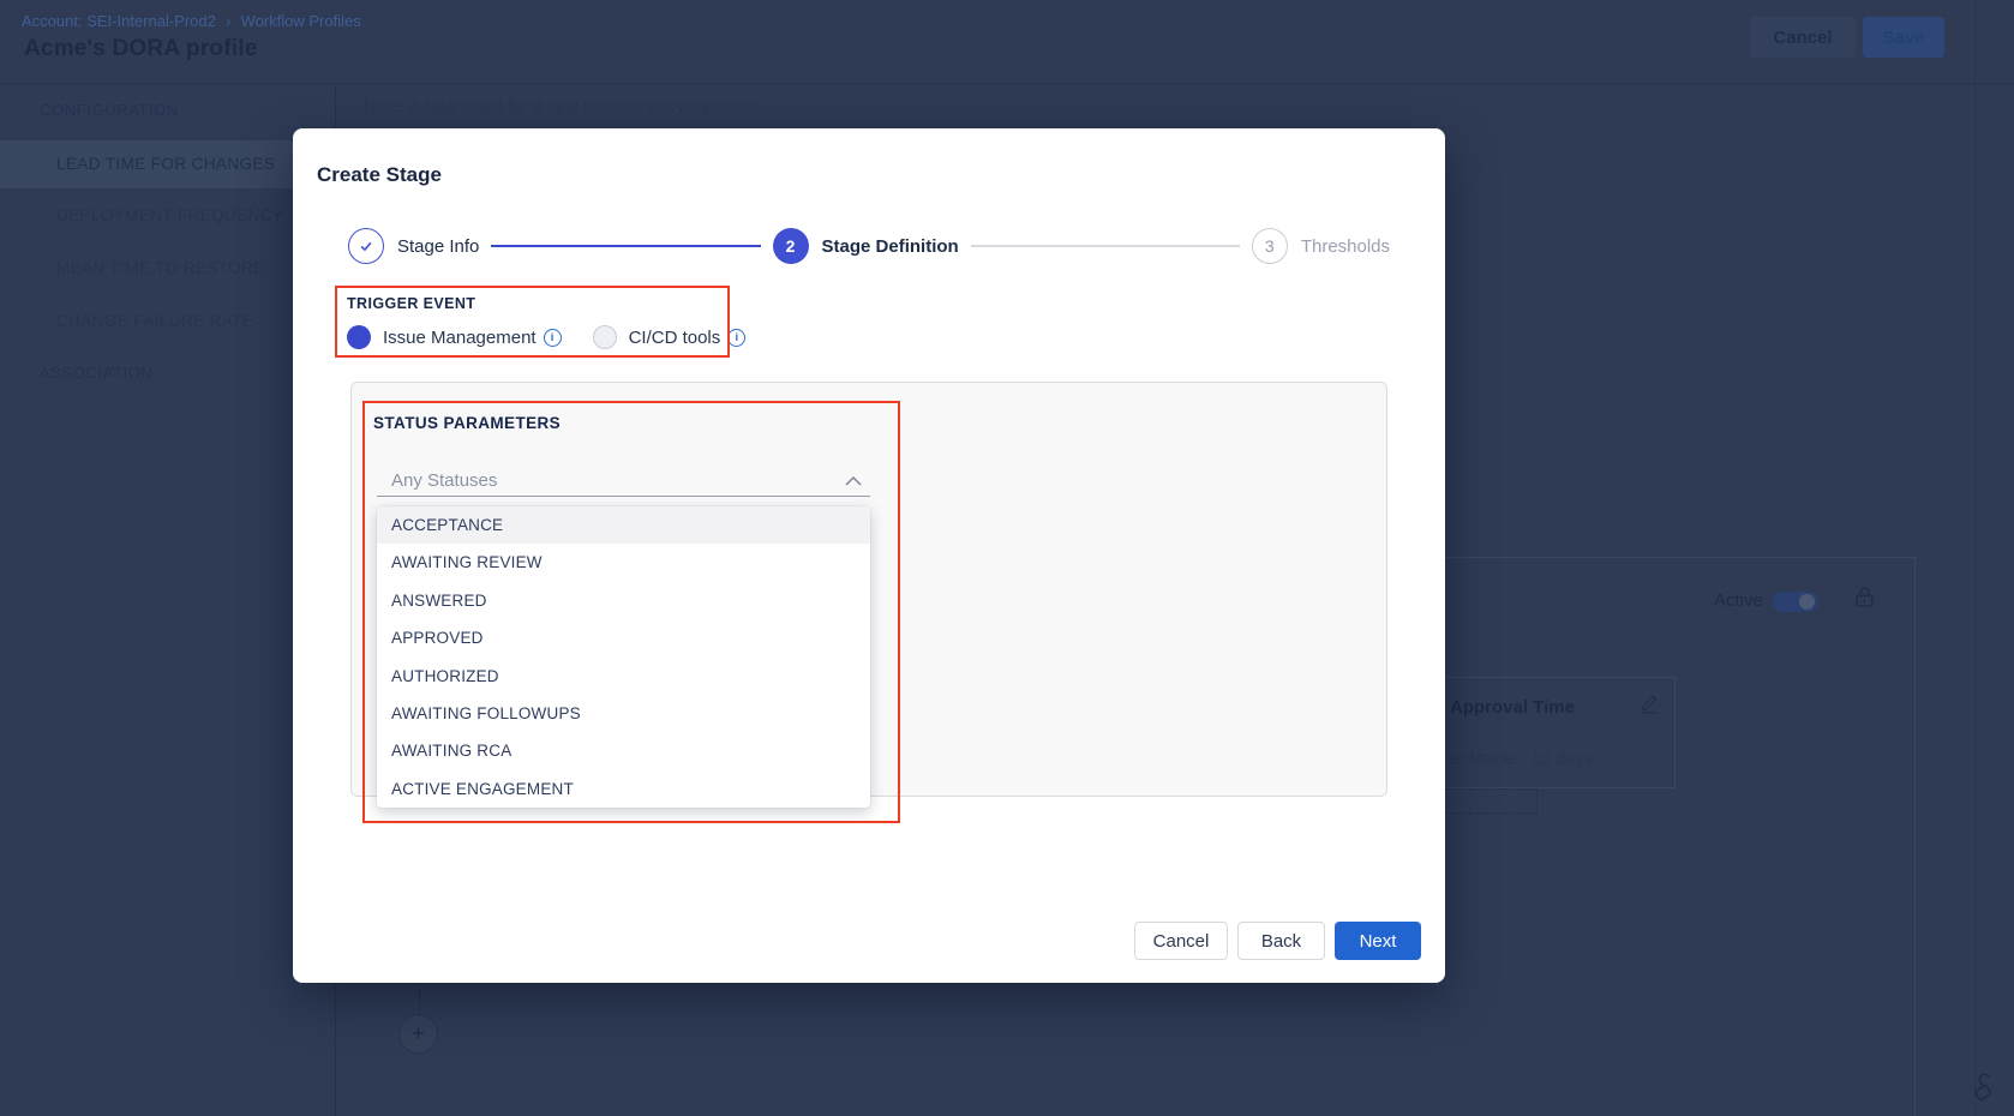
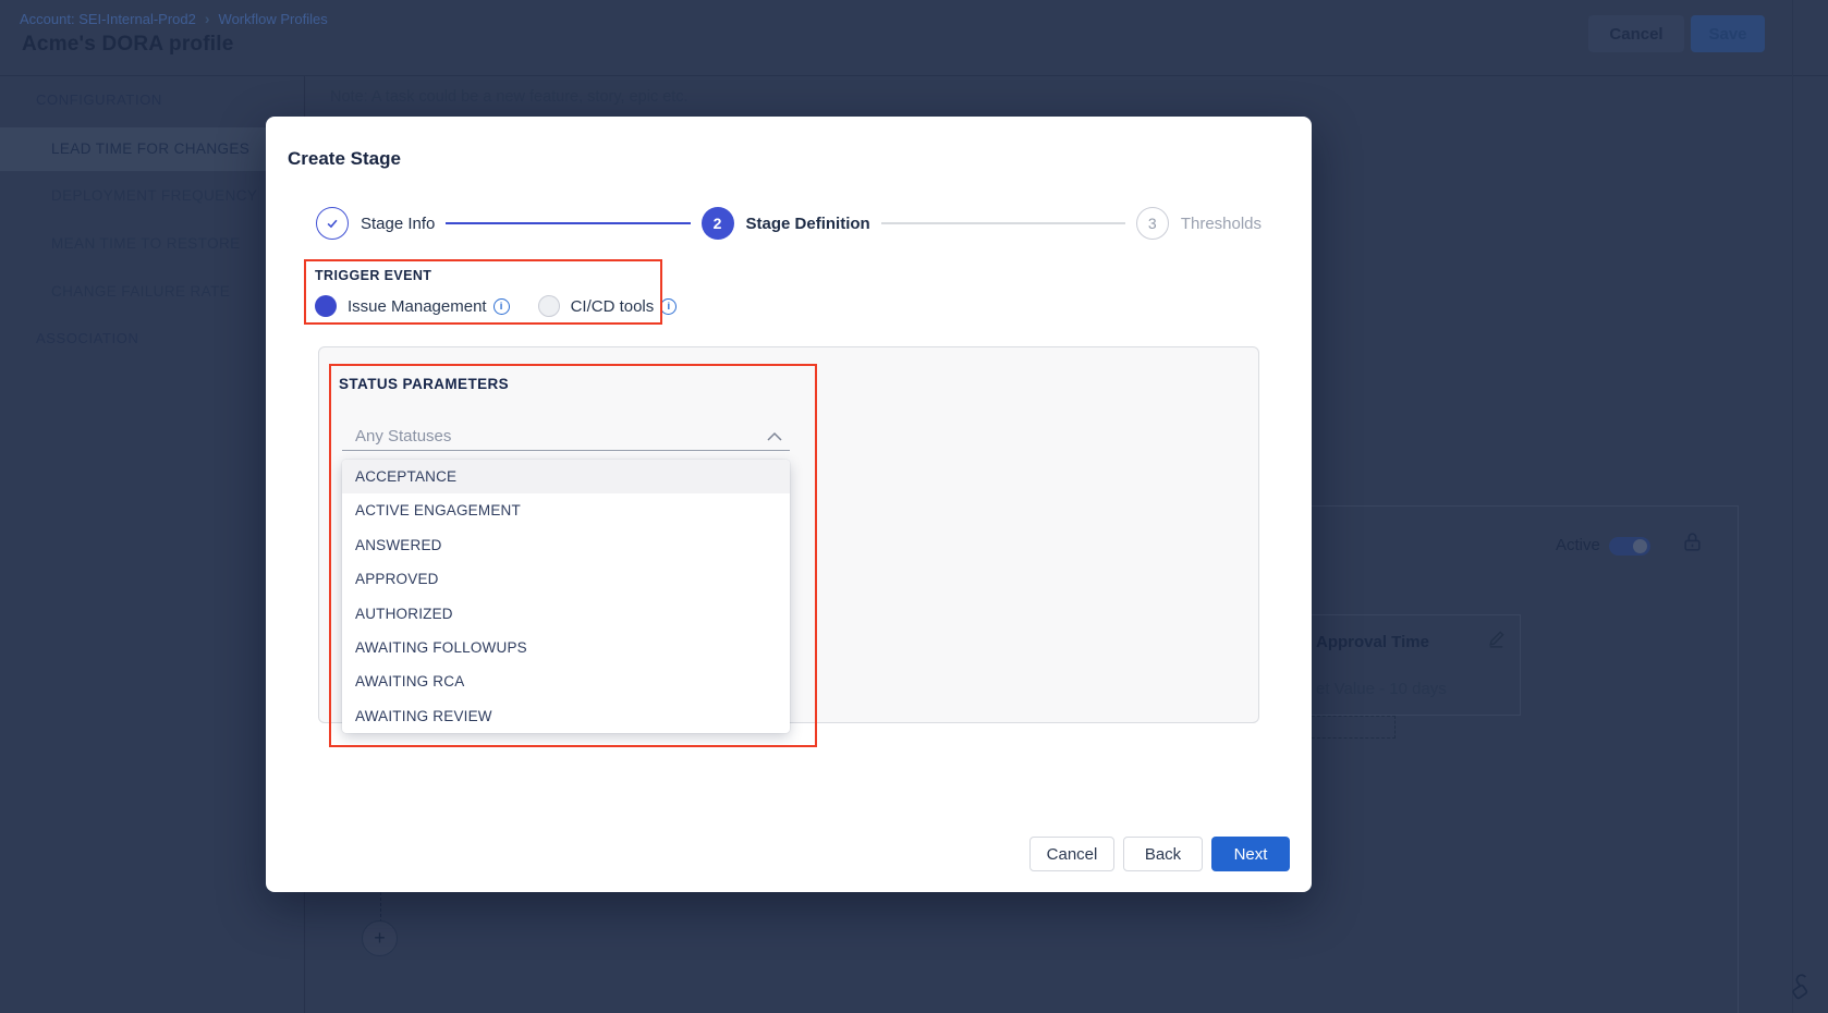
  Account: SEI-Internal-Prod2
  ›
  Workflow Profiles
  LEAD TIME FOR CHANGES
  Approval Time
  +
  Create Stage
  Stage Info
  2
  Stage Definition
  3
  Thresholds
  TRIGGER EVENT
  Issue Management
  i
  CI/CD tools
  i
  STATUS PARAMETERS
  Any Statuses
  ACCEPTANCE
- AWAITING REVIEW
+ ACTIVE ENGAGEMENT
  ANSWERED
  APPROVED
  AUTHORIZED
  AWAITING FOLLOWUPS
  AWAITING RCA
- ACTIVE ENGAGEMENT
+ AWAITING REVIEW
  Cancel
  Back
  Next
